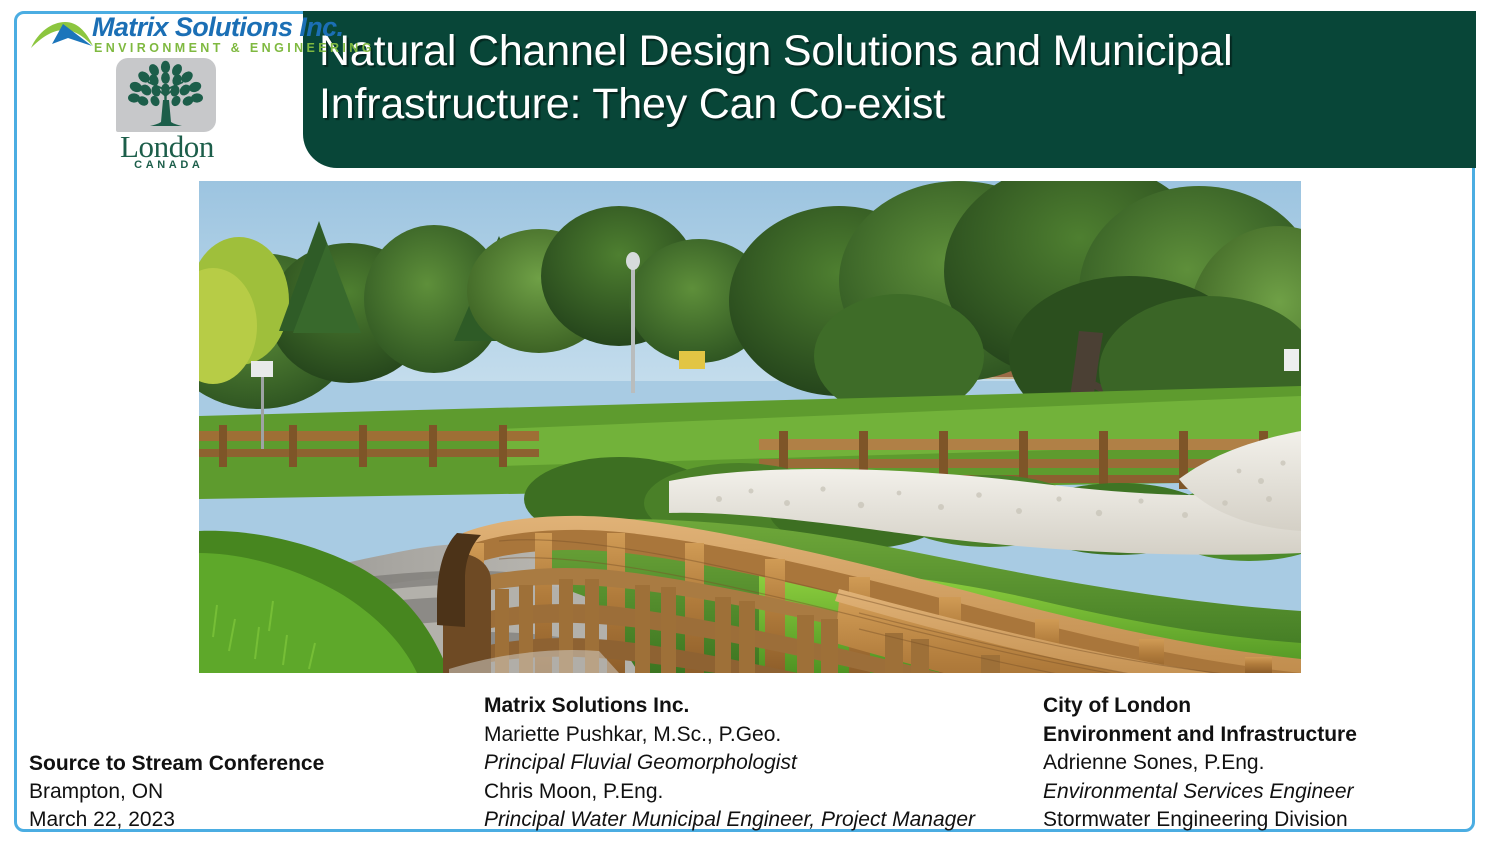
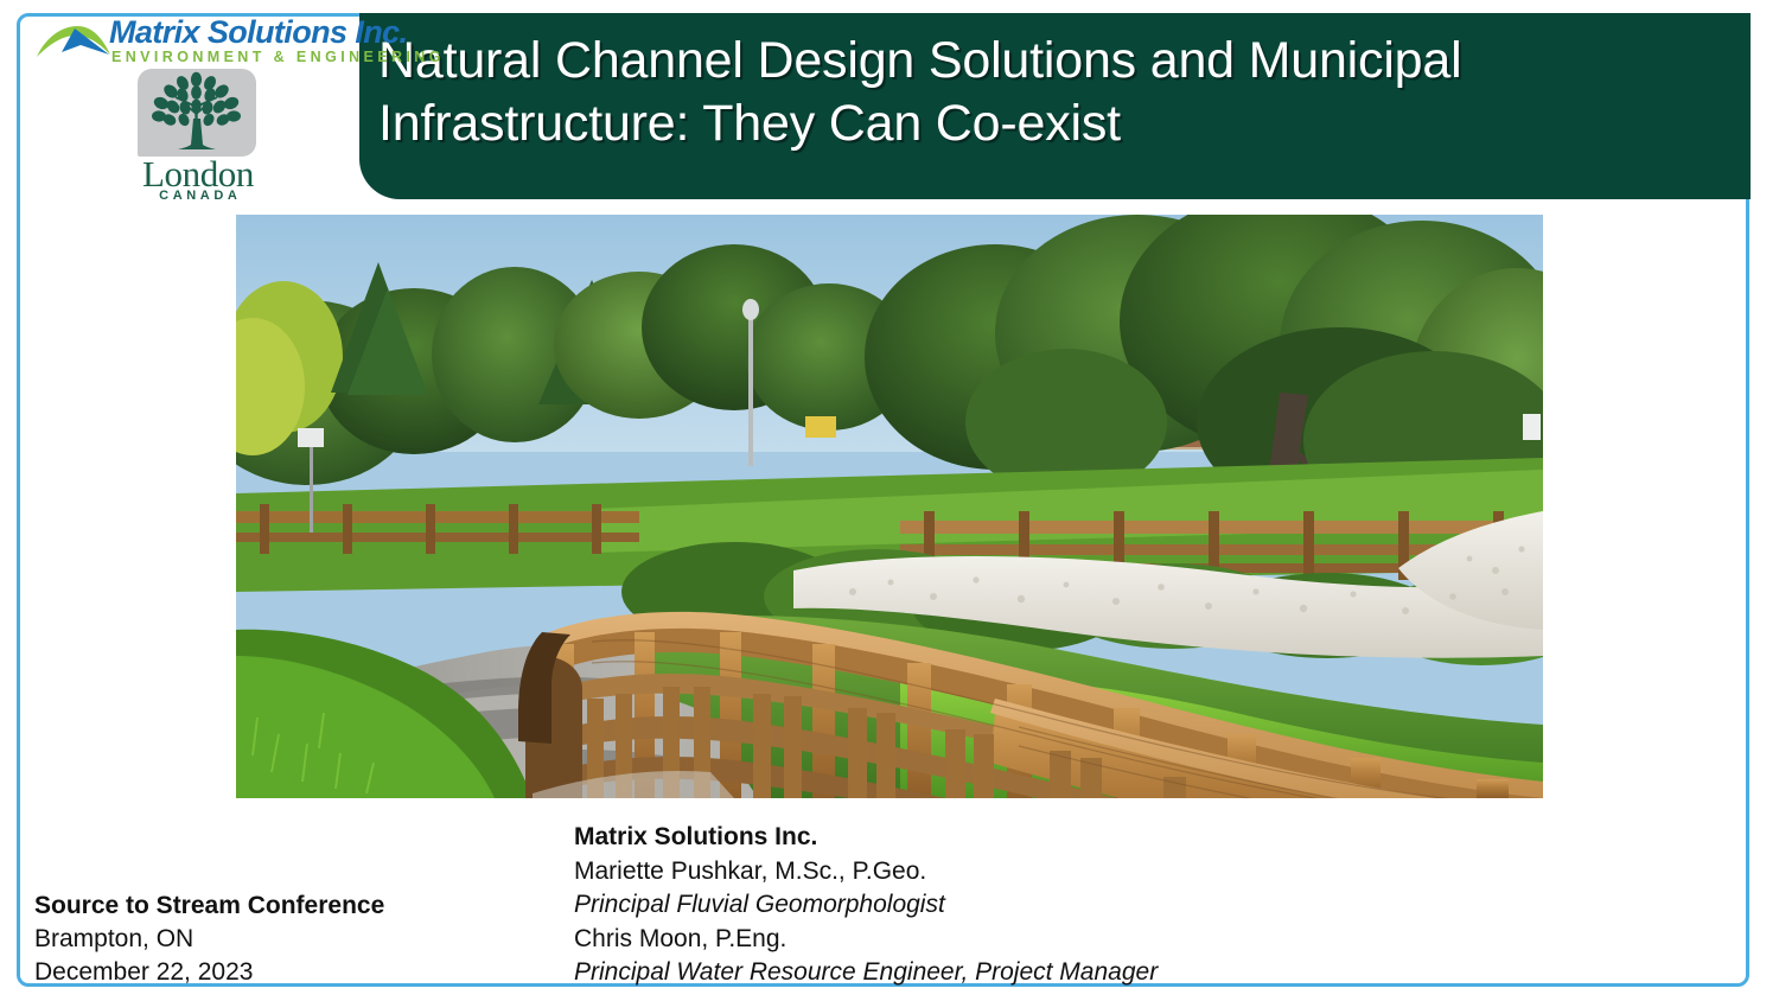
  Natural Channel Design Solutions and Municipal Infrastructure: They Can Co-exist
  Matrix Solutions Inc.
  ENVIRONMENT & ENGINEERING
  London
  CANADA
  Source to Stream Conference
  Brampton, ON
- March 22, 2023
+ December 22, 2023
  Matrix Solutions Inc.
  Mariette Pushkar, M.Sc., P.Geo.
  Principal Fluvial Geomorphologist
  Chris Moon, P.Eng.
- Principal Water Municipal Engineer, Project Manager
+ Principal Water Resource Engineer, Project Manager
- City of London
- Environment and Infrastructure
- Adrienne Sones, P.Eng.
- Environmental Services Engineer
- Stormwater Engineering Division
